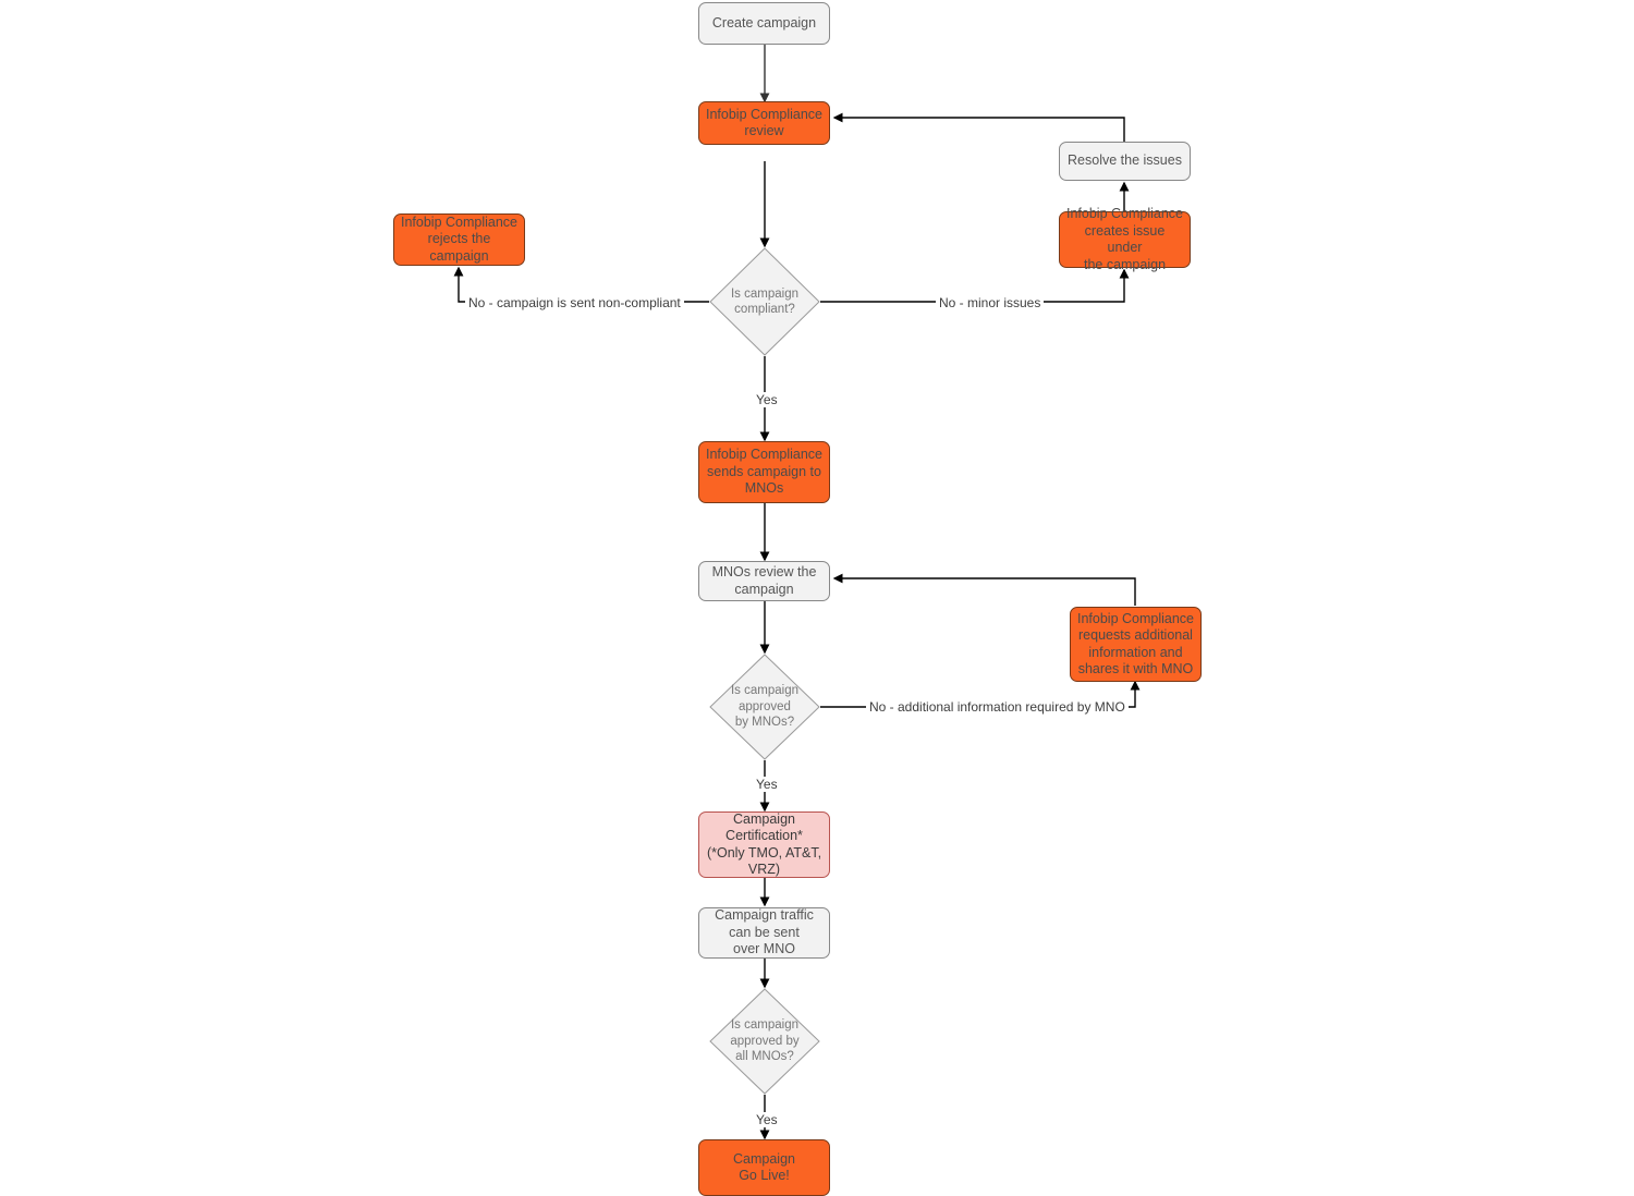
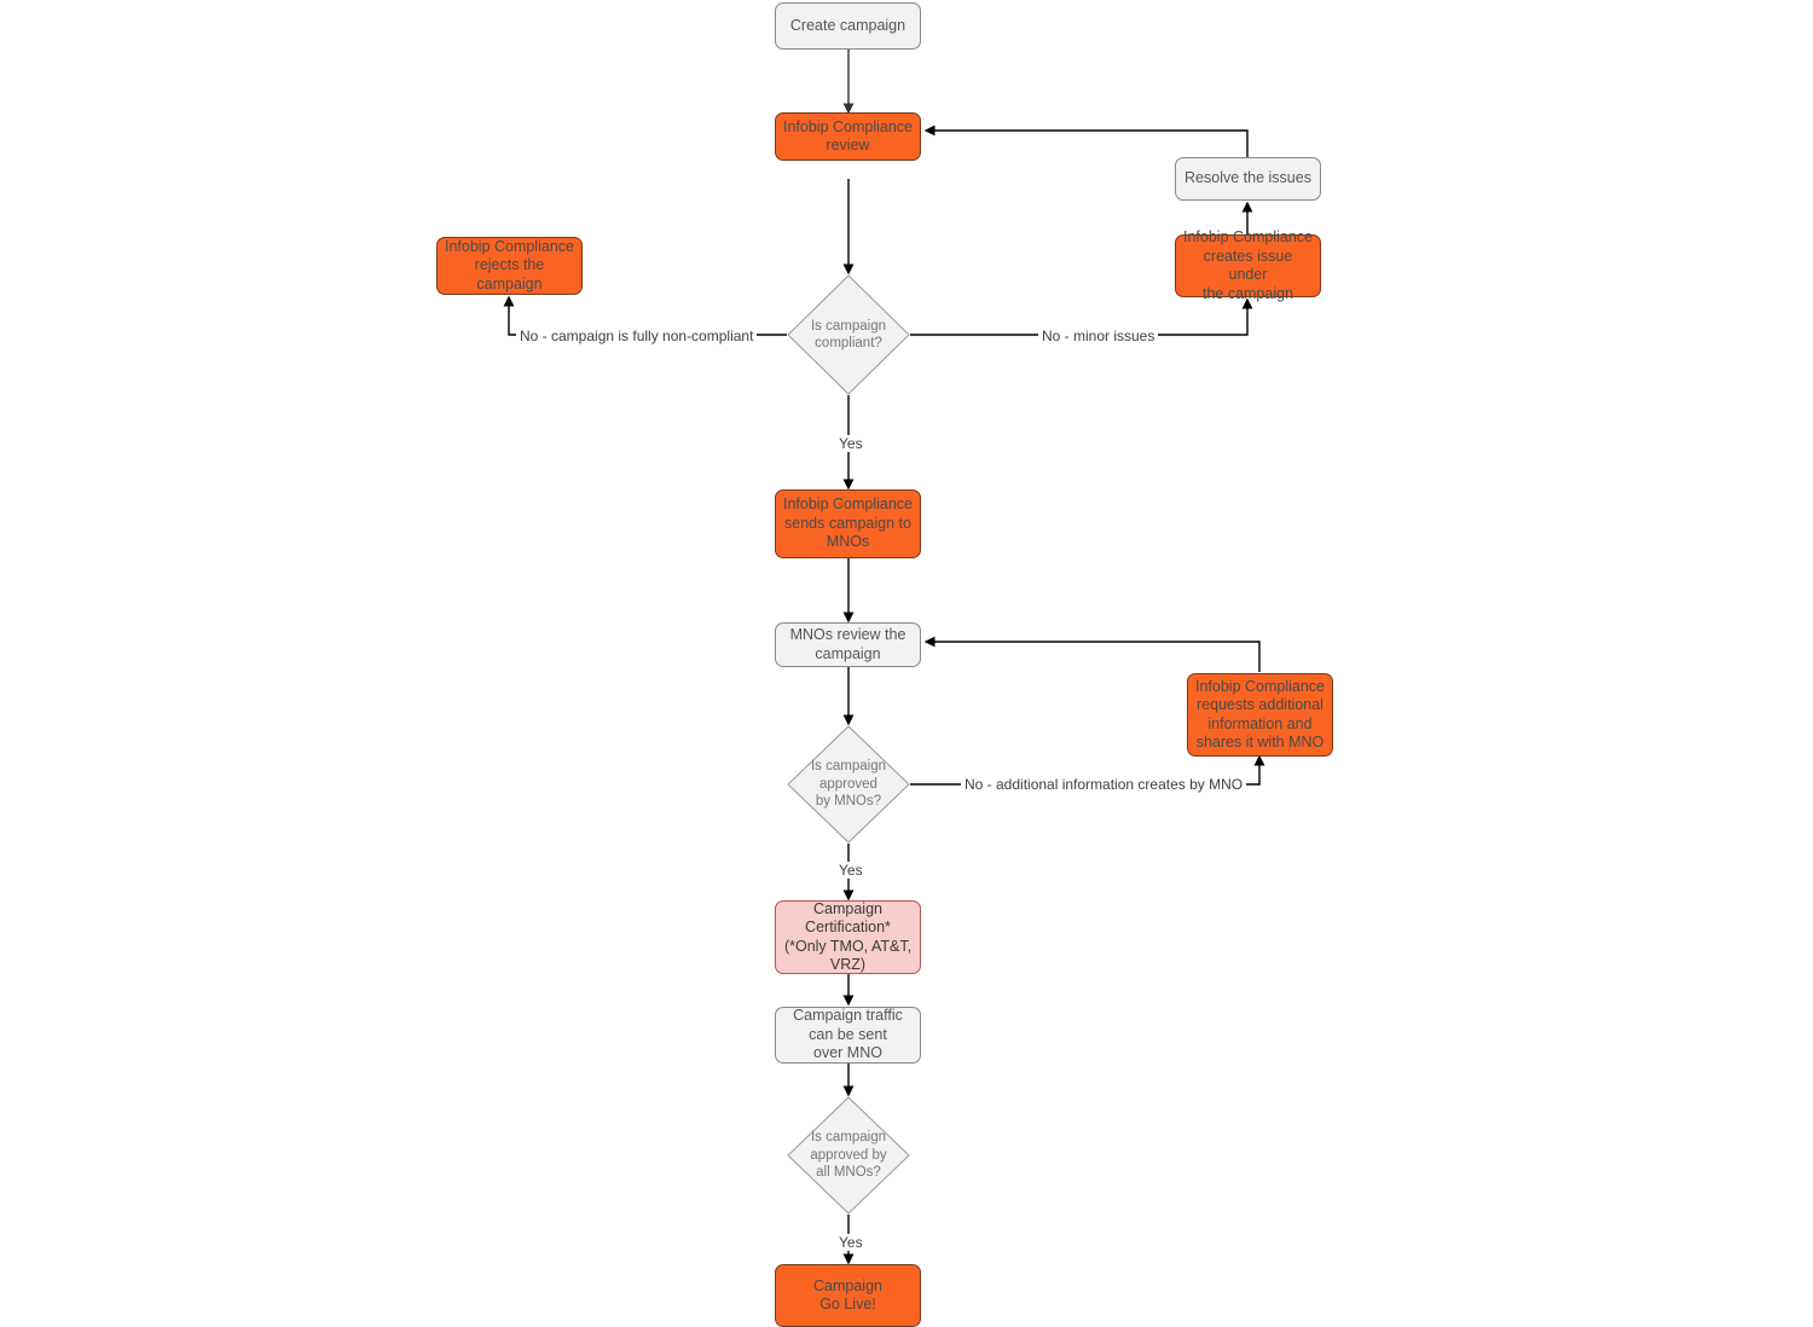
  Create campaign
  Infobip Compliance
  review
  Infobip Compliance
  rejects the
  campaign
  Is campaign
  compliant?
  Resolve the issues
  Infobip Compliance
  creates issue under
  the campaign
  Infobip Compliance
  sends campaign to
  MNOs
  MNOs review the
  campaign
  Is campaign
  approved
  by MNOs?
  Infobip Compliance
  requests additional
  information and
  shares it with MNO
  Campaign
  Certification*
  (*Only TMO, AT&T,
  VRZ)
  Campaign traffic
  can be sent
  over MNO
  Is campaign
  approved by
  all MNOs?
  Campaign
  Go Live!
- No - campaign is sent non-compliant
+ No - campaign is fully non-compliant
  No - minor issues
  Yes
- No - additional information required by MNO
+ No - additional information creates by MNO
  Yes
  Yes
